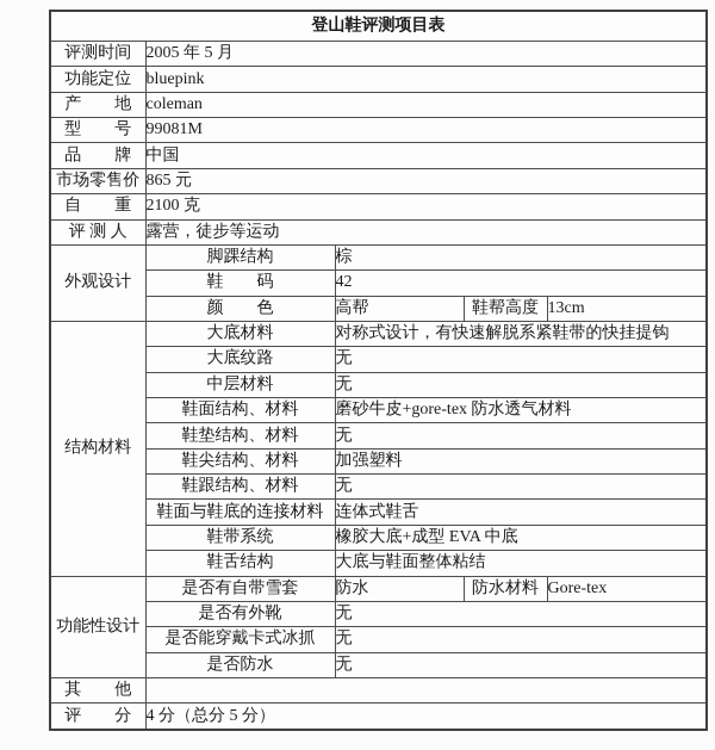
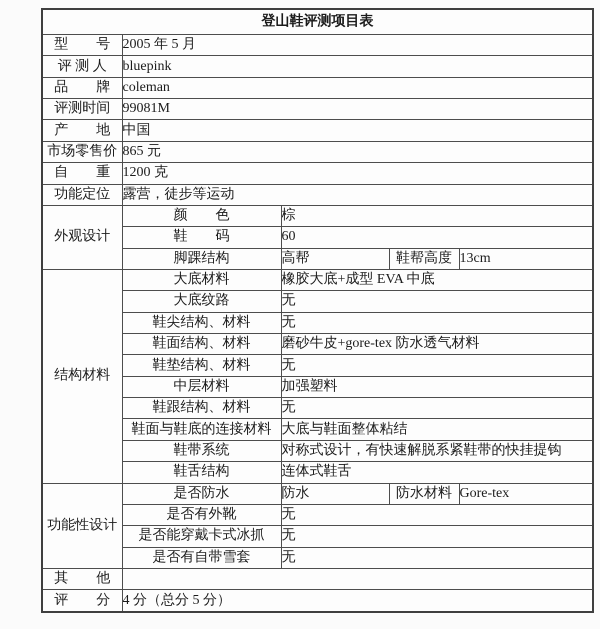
  登山鞋评测项目表
- 评测时间	2005 年 5 月
+ 型 号	2005 年 5 月
- 功能定位	bluepink
+ 评 测 人	bluepink
- 产 地	coleman
+ 品 牌	coleman
- 型 号	99081M
+ 评测时间	99081M
- 品 牌	中国
+ 产 地	中国
  市场零售价	865 元
- 自 重	2100 克
+ 自 重	1200 克
- 评 测 人	露营，徒步等运动
+ 功能定位	露营，徒步等运动
- 外观设计	脚踝结构	棕
+ 外观设计	颜 色	棕
- 鞋 码	42
+ 鞋 码	60
- 颜 色	高帮	鞋帮高度	13cm
+ 脚踝结构	高帮	鞋帮高度	13cm
- 结构材料	大底材料	对称式设计，有快速解脱系紧鞋带的快挂提钩
+ 结构材料	大底材料	橡胶大底+成型 EVA 中底
  大底纹路	无
- 中层材料	无
+ 鞋尖结构、材料	无
  鞋面结构、材料	磨砂牛皮+gore-tex 防水透气材料
  鞋垫结构、材料	无
- 鞋尖结构、材料	加强塑料
+ 中层材料	加强塑料
  鞋跟结构、材料	无
- 鞋面与鞋底的连接材料	连体式鞋舌
+ 鞋面与鞋底的连接材料	大底与鞋面整体粘结
- 鞋带系统	橡胶大底+成型 EVA 中底
+ 鞋带系统	对称式设计，有快速解脱系紧鞋带的快挂提钩
- 鞋舌结构	大底与鞋面整体粘结
+ 鞋舌结构	连体式鞋舌
- 功能性设计	是否有自带雪套	防水	防水材料	Gore-tex
+ 功能性设计	是否防水	防水	防水材料	Gore-tex
  是否有外靴	无
  是否能穿戴卡式冰抓	无
- 是否防水	无
+ 是否有自带雪套	无
  其 他
  评 分	4 分（总分 5 分）
